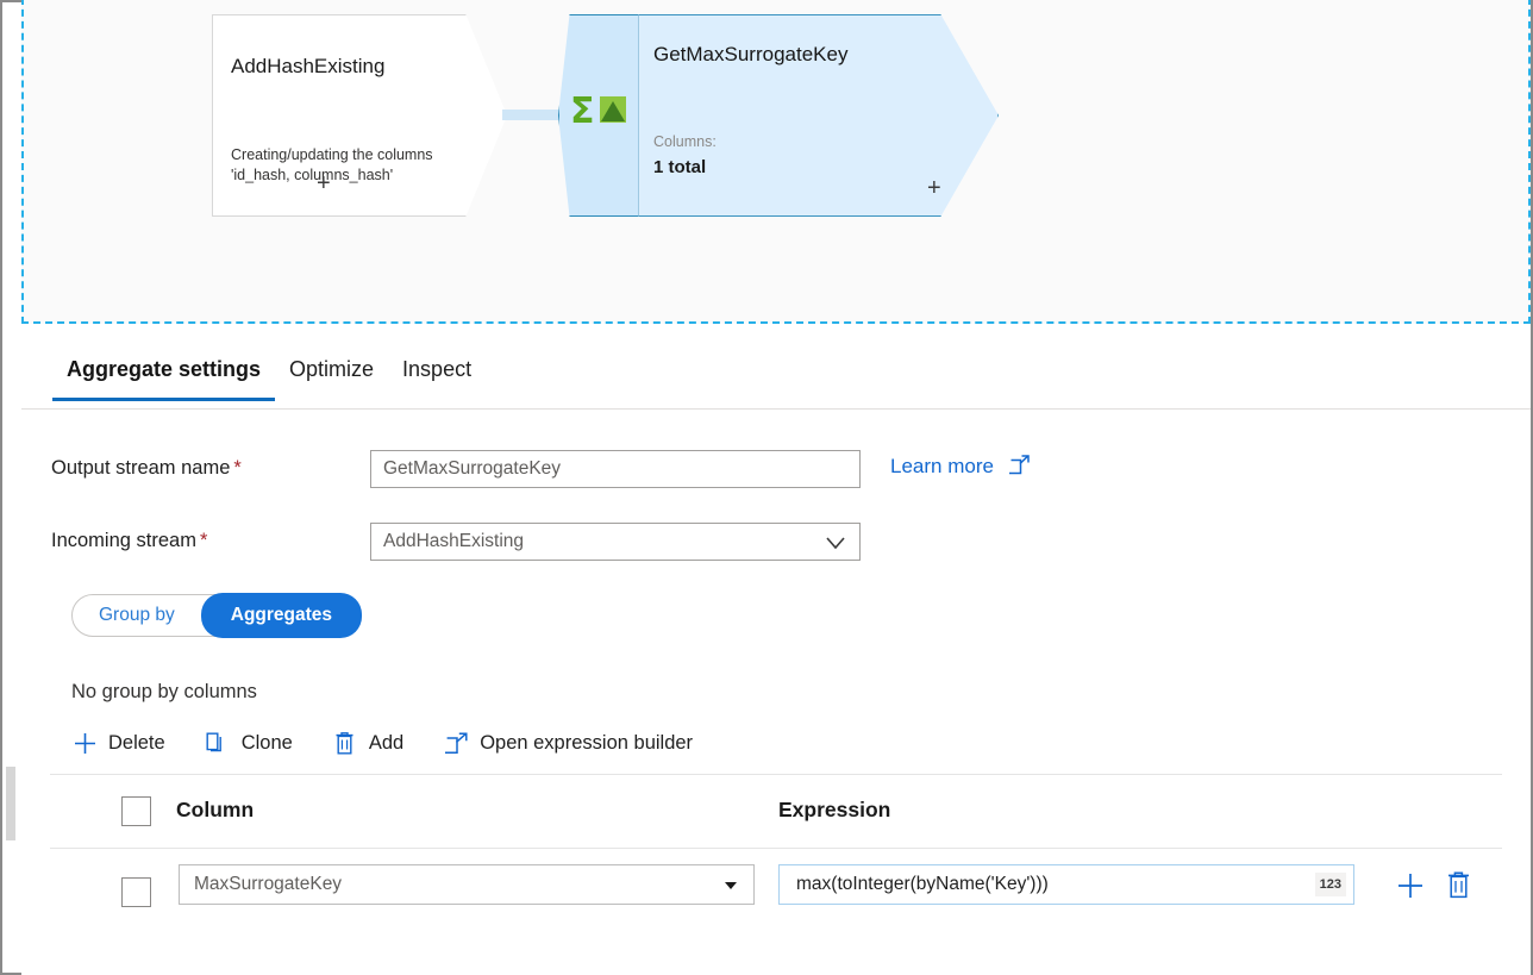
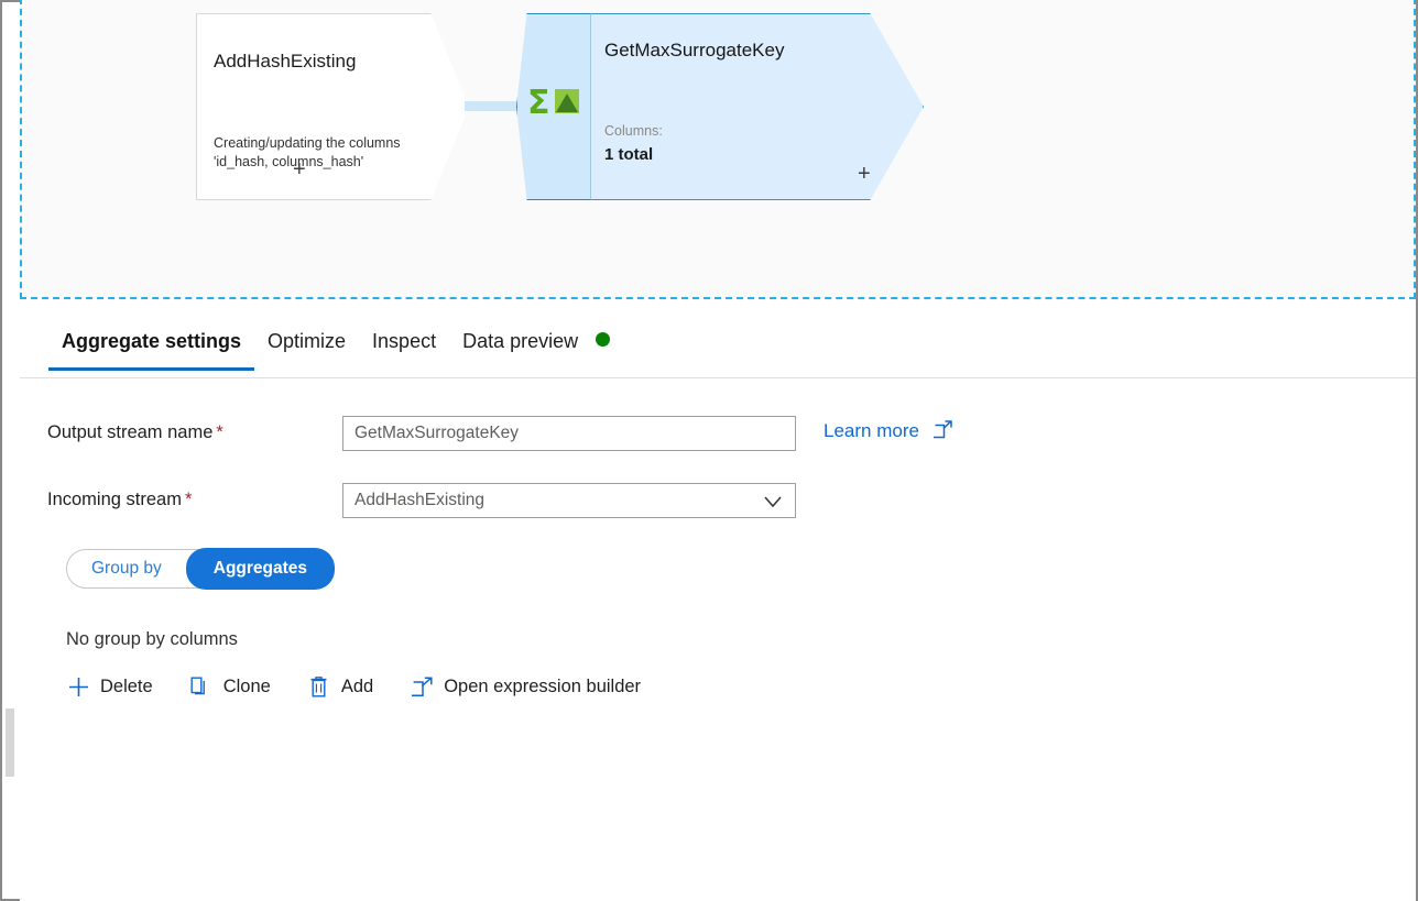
  AddHashExisting
  Creating/updating the columns
  'id_hash, columns_hash'
  +
  Σ
  GetMaxSurrogateKey
  Columns:
  1 total
  +
  Aggregate settings
  Optimize
  Inspect
+ Data preview
  Output stream name *
  GetMaxSurrogateKey
  Learn more
  Incoming stream *
  AddHashExisting
  Group by
  Aggregates
  No group by columns
  Delete
  Clone
  Add
  Open expression builder
- Column
- Expression
- MaxSurrogateKey
- max(toInteger(byName('Key')))
- 123
